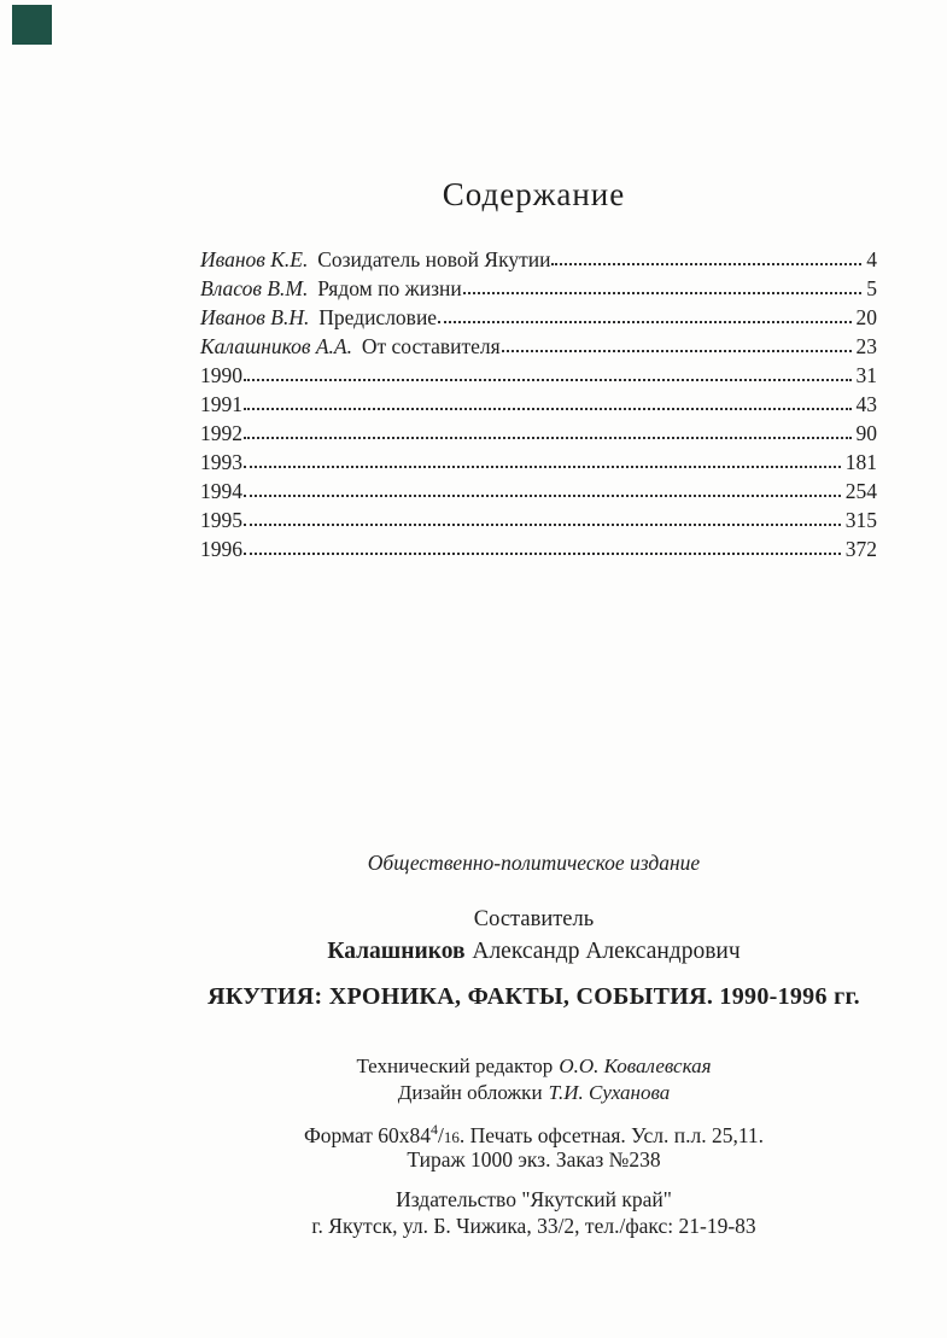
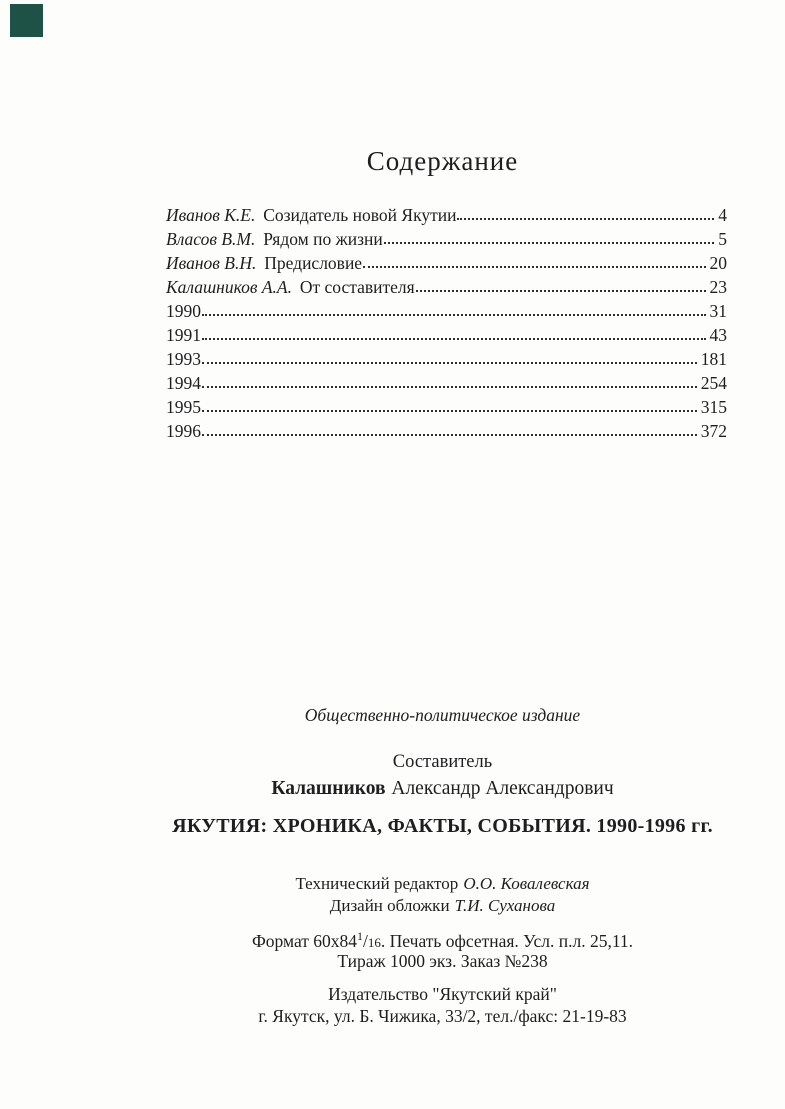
  Содержание
  Иванов К.Е.
  Созидатель новой Якутии
  4
  Власов В.М.
  Рядом по жизни
  5
  Иванов В.Н.
  Предисловие
  20
  Калашников А.А.
  От составителя
  23
  1990
  31
  1991
  43
- 1992
- 90
  1993
  181
  1994
  254
  1995
  315
  1996
  372
  Общественно-политическое издание
  Составитель
  Калашников Александр Александрович
  ЯКУТИЯ: ХРОНИКА, ФАКТЫ, СОБЫТИЯ. 1990-1996 гг.
  Технический редактор О.О. Ковалевская
  Дизайн обложки Т.И. Суханова
- Формат 60х844/16. Печать офсетная. Усл. п.л. 25,11.
+ Формат 60х841/16. Печать офсетная. Усл. п.л. 25,11.
  Тираж 1000 экз. Заказ №238
  Издательство "Якутский край"
  г. Якутск, ул. Б. Чижика, 33/2, тел./факс: 21-19-83
